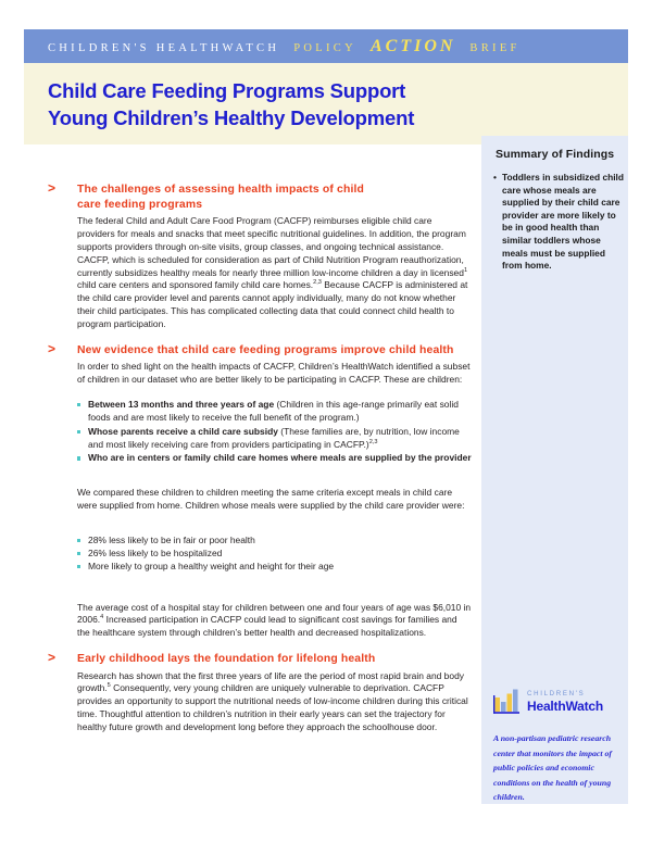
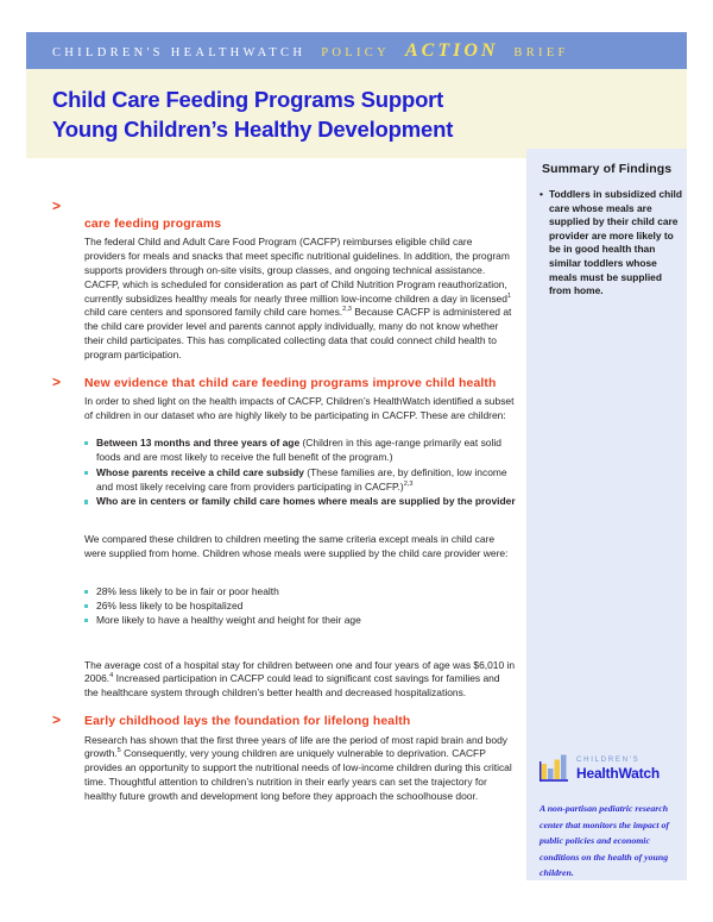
  CHILDREN'S HEALTHWATCH POLICY ACTION BRIEF
  Child Care Feeding Programs Support
  Young Children’s Healthy Development
  Summary of Findings
  •
  Toddlers in subsidized child care whose meals are supplied by their child care provider are more likely to be in good health than similar toddlers whose meals must be supplied from home.
  HealthWatch
  A non-partisan pediatric research center that monitors the impact of public policies and economic conditions on the health of young children.
  >
- The challenges of assessing health impacts of child
  care feeding programs
  The federal Child and Adult Care Food Program (CACFP) reimburses eligible child care providers for meals and snacks that meet specific nutritional guidelines. In addition, the program supports providers through on-site visits, group classes, and ongoing technical assistance. CACFP, which is scheduled for consideration as part of Child Nutrition Program reauthorization, currently subsidizes healthy meals for nearly three million low-income children a day in licensed child care centers and sponsored family child care homes. Because CACFP is administered at the child care provider level and parents cannot apply individually, many do not know whether their child participates. This has complicated collecting data that could connect child health to program participation.
  >
  New evidence that child care feeding programs improve child health
- In order to shed light on the health impacts of CACFP, Children’s HealthWatch identified a subset of children in our dataset who are better likely to be participating in CACFP. These are children:
+ In order to shed light on the health impacts of CACFP, Children’s HealthWatch identified a subset of children in our dataset who are highly likely to be participating in CACFP. These are children:
  Between 13 months and three years of age (Children in this age-range primarily eat solid foods and are most likely to receive the full benefit of the program.)
- Whose parents receive a child care subsidy (These families are, by nutrition, low income and most likely receiving care from providers participating in CACFP.)
+ Whose parents receive a child care subsidy (These families are, by definition, low income and most likely receiving care from providers participating in CACFP.)
  Who are in centers or family child care homes where meals are supplied by the provider
  We compared these children to children meeting the same criteria except meals in child care were supplied from home. Children whose meals were supplied by the child care provider were:
  28% less likely to be in fair or poor health
  26% less likely to be hospitalized
- More likely to group a healthy weight and height for their age
+ More likely to have a healthy weight and height for their age
  The average cost of a hospital stay for children between one and four years of age was $6,010 in 2006. Increased participation in CACFP could lead to significant cost savings for families and the healthcare system through children’s better health and decreased hospitalizations.
  >
  Early childhood lays the foundation for lifelong health
  Research has shown that the first three years of life are the period of most rapid brain and body growth. Consequently, very young children are uniquely vulnerable to deprivation. CACFP provides an opportunity to support the nutritional needs of low-income children during this critical time. Thoughtful attention to children’s nutrition in their early years can set the trajectory for healthy future growth and development long before they approach the schoolhouse door.
